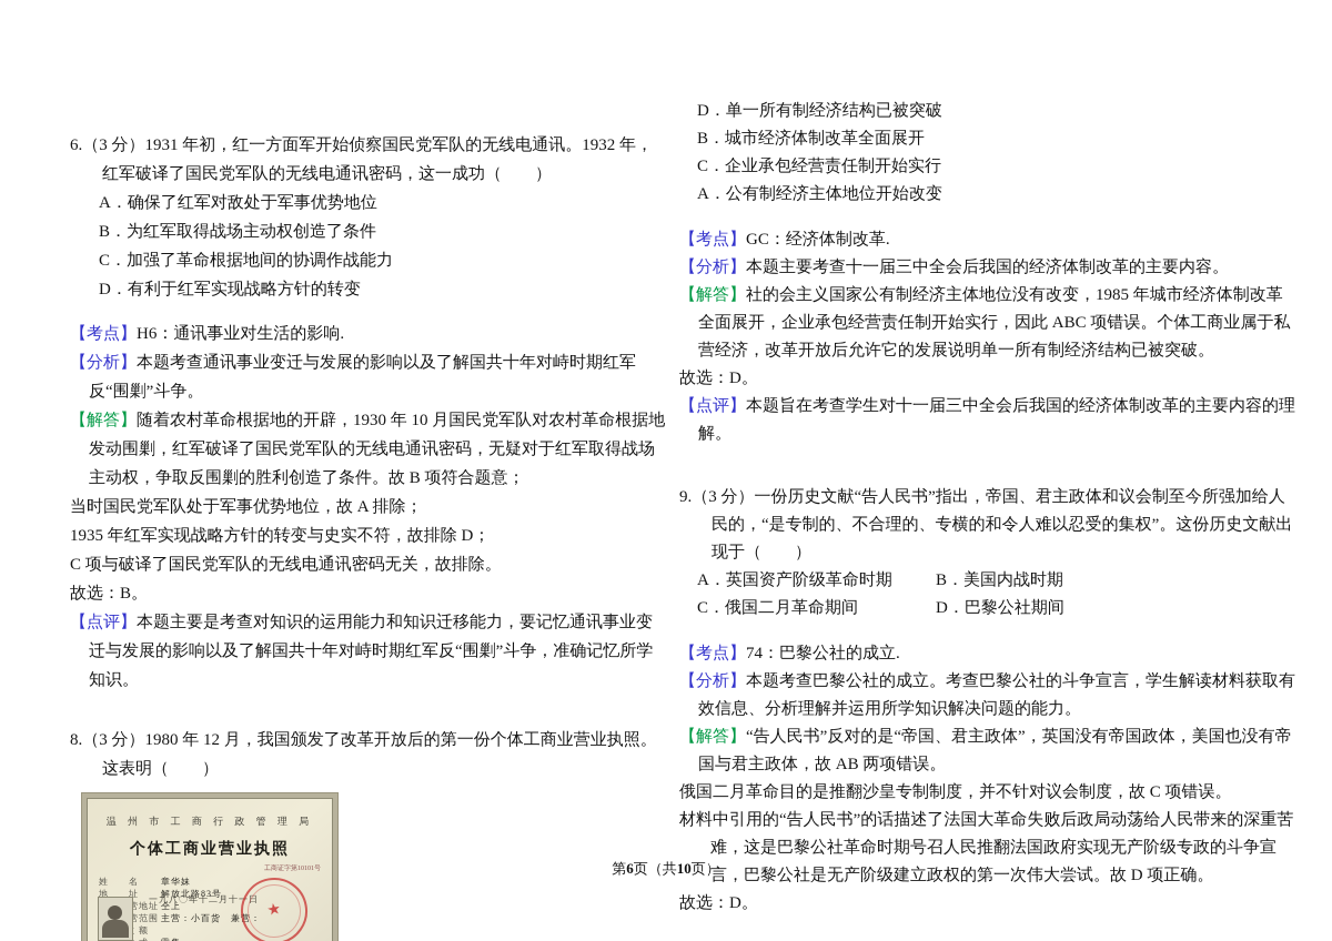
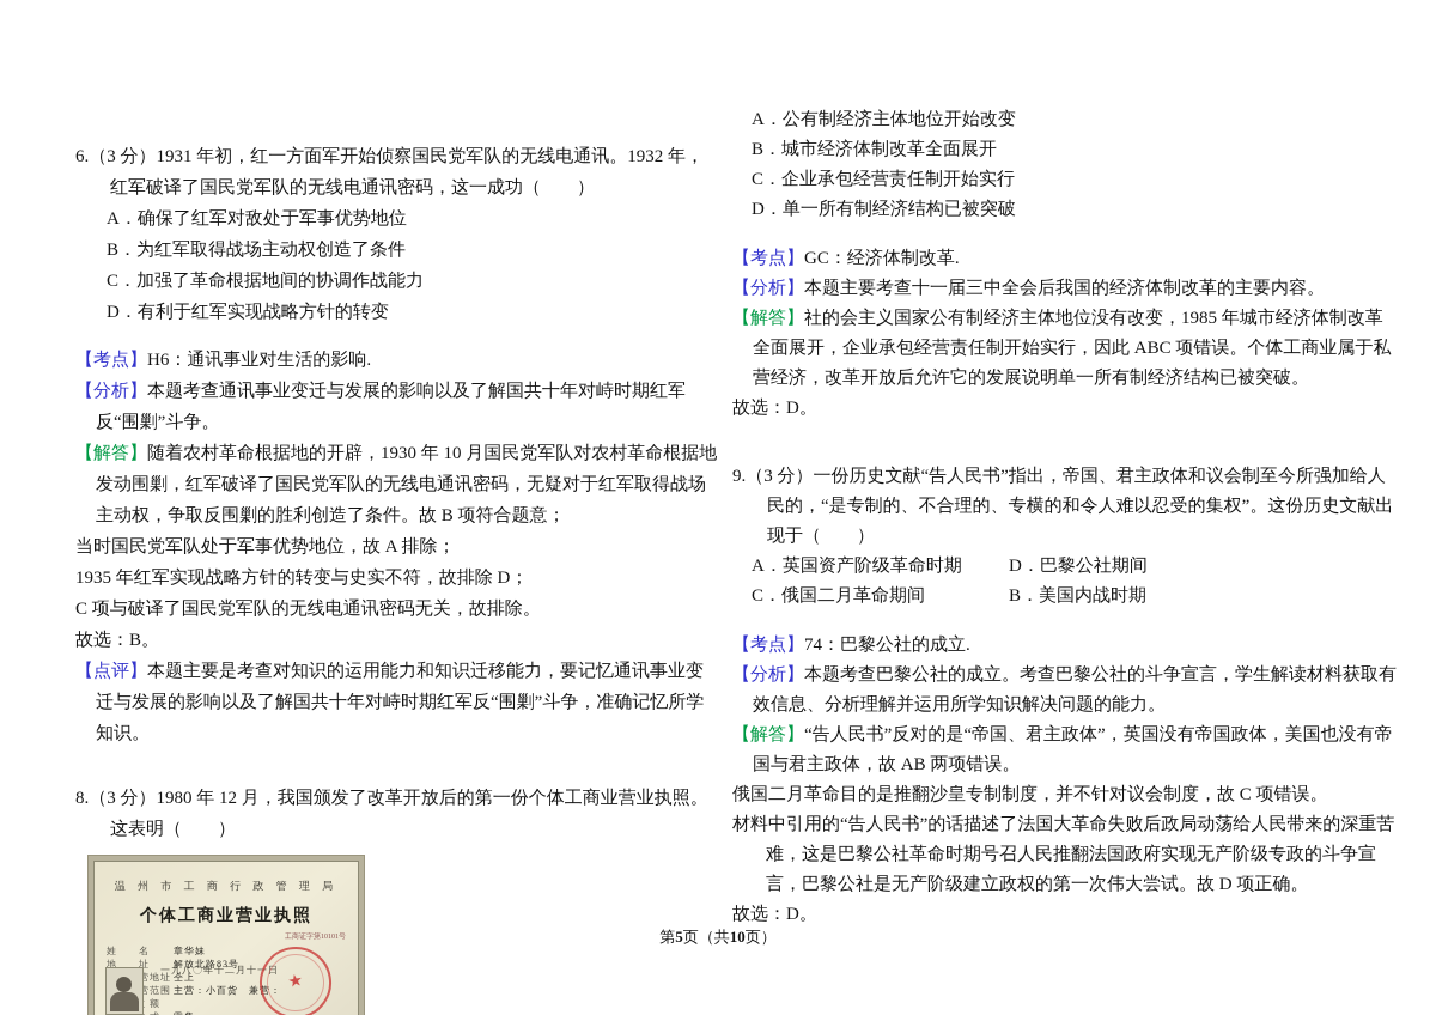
  6.（3 分）1931 年初，红一方面军开始侦察国民党军队的无线电通讯。1932 年，红军破译了国民党军队的无线电通讯密码，这一成功（ ）
  A．确保了红军对敌处于军事优势地位
  B．为红军取得战场主动权创造了条件
  C．加强了革命根据地间的协调作战能力
  D．有利于红军实现战略方针的转变
  【考点】H6：通讯事业对生活的影响.
  【分析】本题考查通讯事业变迁与发展的影响以及了解国共十年对峙时期红军反“围剿”斗争。
  【解答】随着农村革命根据地的开辟，1930 年 10 月国民党军队对农村革命根据地发动围剿，红军破译了国民党军队的无线电通讯密码，无疑对于红军取得战场主动权，争取反围剿的胜利创造了条件。故 B 项符合题意；
  当时国民党军队处于军事优势地位，故 A 排除；
  1935 年红军实现战略方针的转变与史实不符，故排除 D；
  C 项与破译了国民党军队的无线电通讯密码无关，故排除。
  故选：B。
  【点评】本题主要是考查对知识的运用能力和知识迁移能力，要记忆通讯事业变迁与发展的影响以及了解国共十年对峙时期红军反“围剿”斗争，准确记忆所学知识。
  8.（3 分）1980 年 12 月，我国颁发了改革开放后的第一份个体工商业营业执照。这表明（ ）
  温 州 市 工 商 行 政 管 理 局
  个体工商业营业执照
  姓 名 章华妹
  地 址 解放北路83号
  营范围 主营：小百货 兼营：
  一九八〇年十二月十一日
- D．单一所有制经济结构已被突破
+ A．公有制经济主体地位开始改变
  B．城市经济体制改革全面展开
  C．企业承包经营责任制开始实行
- A．公有制经济主体地位开始改变
+ D．单一所有制经济结构已被突破
  【考点】GC：经济体制改革.
  【分析】本题主要考查十一届三中全会后我国的经济体制改革的主要内容。
  【解答】社的会主义国家公有制经济主体地位没有改变，1985 年城市经济体制改革全面展开，企业承包经营责任制开始实行，因此 ABC 项错误。个体工商业属于私营经济，改革开放后允许它的发展说明单一所有制经济结构已被突破。
  故选：D。
- 【点评】本题旨在考查学生对十一届三中全会后我国的经济体制改革的主要内容的理解。
  9.（3 分）一份历史文献“告人民书”指出，帝国、君主政体和议会制至今所强加给人民的，“是专制的、不合理的、专横的和令人难以忍受的集权”。这份历史文献出现于（ ）
  A．英国资产阶级革命时期
- B．美国内战时期
+ D．巴黎公社期间
  C．俄国二月革命期间
- D．巴黎公社期间
+ B．美国内战时期
  【考点】74：巴黎公社的成立.
  【分析】本题考查巴黎公社的成立。考查巴黎公社的斗争宣言，学生解读材料获取有效信息、分析理解并运用所学知识解决问题的能力。
  【解答】“告人民书”反对的是“帝国、君主政体”，英国没有帝国政体，美国也没有帝国与君主政体，故 AB 两项错误。
  俄国二月革命目的是推翻沙皇专制制度，并不针对议会制度，故 C 项错误。
  材料中引用的“告人民书”的话描述了法国大革命失败后政局动荡给人民带来的深重苦难，这是巴黎公社革命时期号召人民推翻法国政府实现无产阶级专政的斗争宣言，巴黎公社是无产阶级建立政权的第一次伟大尝试。故 D 项正确。
  故选：D。
- 第6页（共10页）
+ 第5页（共10页）
